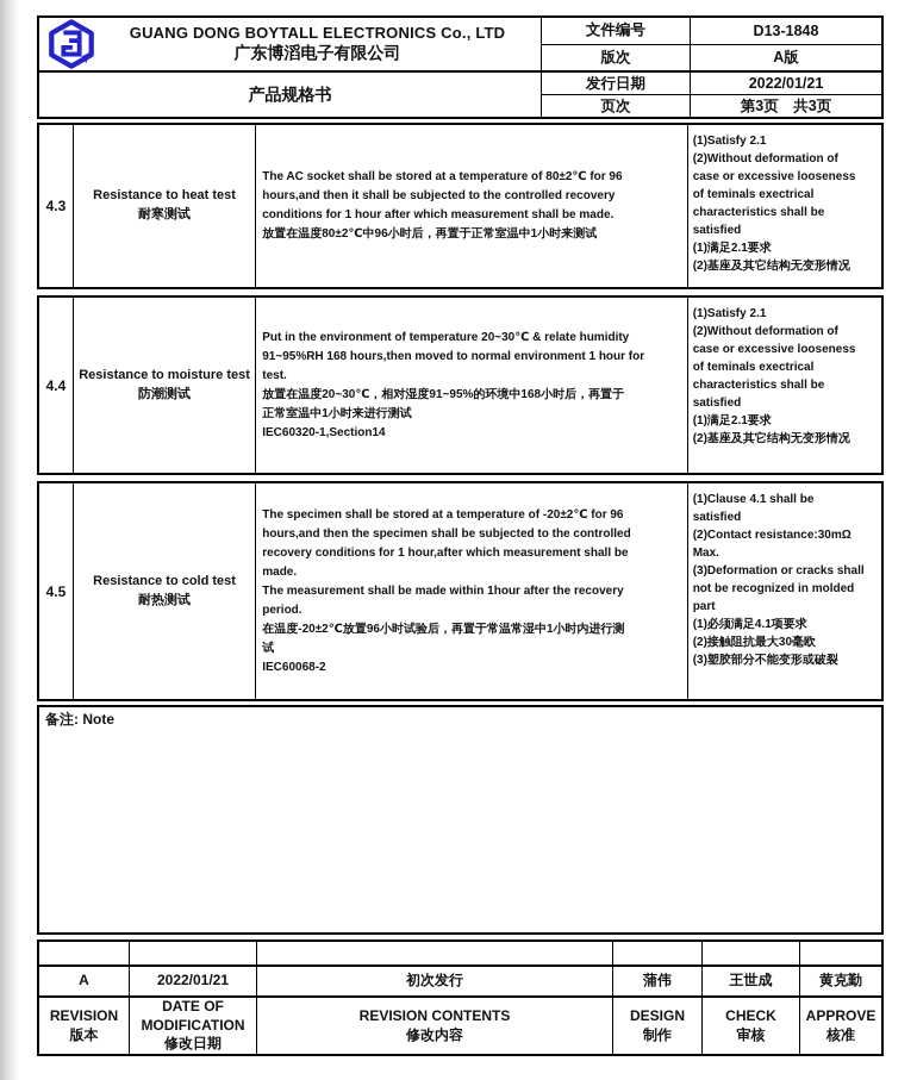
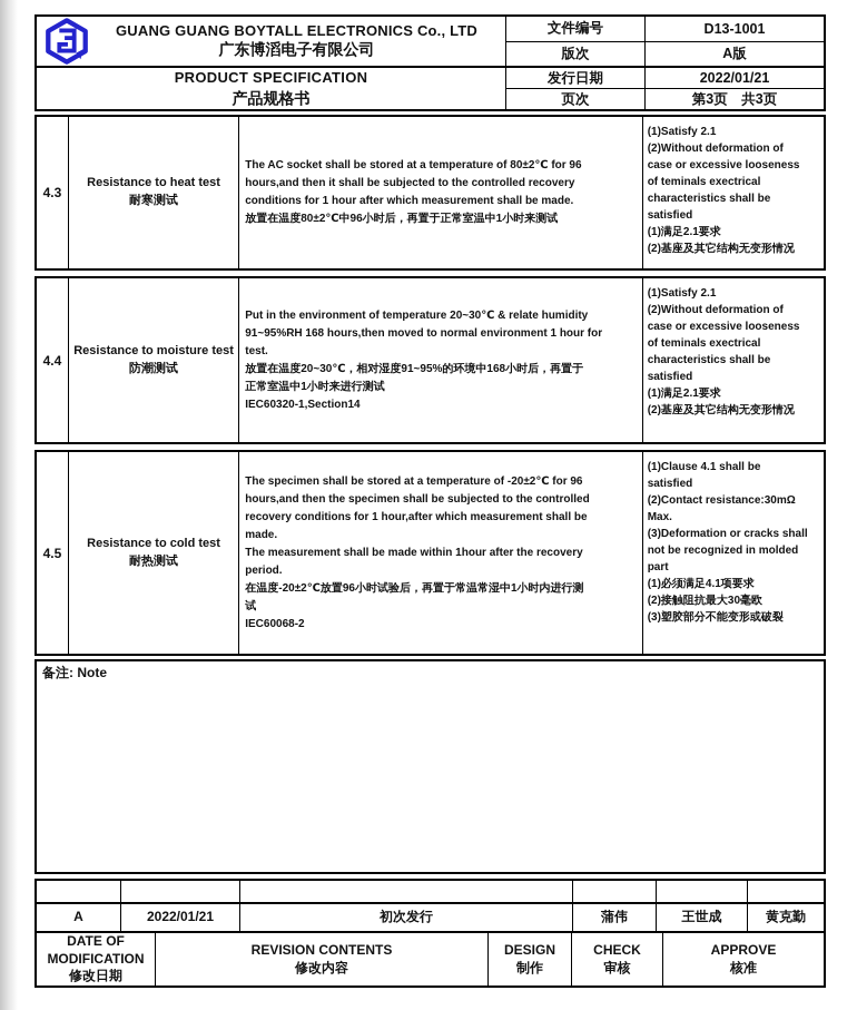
- GUANG DONG BOYTALL ELECTRONICS Co., LTD
+ GUANG GUANG BOYTALL ELECTRONICS Co., LTD
  广东博滔电子有限公司
  文件编号
- D13-1848
+ D13-1001
  版次
  A版
+ PRODUCT SPECIFICATION
  产品规格书
  发行日期
  2022/01/21
  页次
  第3页 共3页
  4.3
  Resistance to heat test
  耐寒测试
  The AC socket shall be stored at a temperature of 80±2℃ for 96
  hours,and then it shall be subjected to the controlled recovery
  conditions for 1 hour after which measurement shall be made.
  放置在温度80±2℃中96小时后，再置于正常室温中1小时来测试
  (1)Satisfy 2.1
  (2)Without deformation of
  case or excessive looseness
  of teminals exectrical
  characteristics shall be
  satisfied
  (1)满足2.1要求
  (2)基座及其它结构无变形情况
  4.4
  Resistance to moisture test
  防潮测试
  Put in the environment of temperature 20~30℃ & relate humidity
  91~95%RH 168 hours,then moved to normal environment 1 hour for
  test.
  放置在温度20~30℃，相对湿度91~95%的环境中168小时后，再置于
  正常室温中1小时来进行测试
  IEC60320-1,Section14
  (1)Satisfy 2.1
  (2)Without deformation of
  case or excessive looseness
  of teminals exectrical
  characteristics shall be
  satisfied
  (1)满足2.1要求
  (2)基座及其它结构无变形情况
  4.5
  Resistance to cold test
  耐热测试
  The specimen shall be stored at a temperature of -20±2℃ for 96
  hours,and then the specimen shall be subjected to the controlled
  recovery conditions for 1 hour,after which measurement shall be
  made.
  The measurement shall be made within 1hour after the recovery
  period.
  在温度-20±2℃放置96小时试验后，再置于常温常湿中1小时内进行测
  试
  IEC60068-2
  (1)Clause 4.1 shall be
  satisfied
  (2)Contact resistance:30mΩ
  Max.
  (3)Deformation or cracks shall
  not be recognized in molded
  part
  (1)必须满足4.1项要求
  (2)接触阻抗最大30毫欧
  (3)塑胶部分不能变形或破裂
  备注: Note
  A
  2022/01/21
  初次发行
  蒲伟
  王世成
  黄克勤
- REVISION
- 版本
  DATE OF
  MODIFICATION
  修改日期
  REVISION CONTENTS
  修改内容
  DESIGN
  制作
  CHECK
  审核
  APPROVE
  核准
